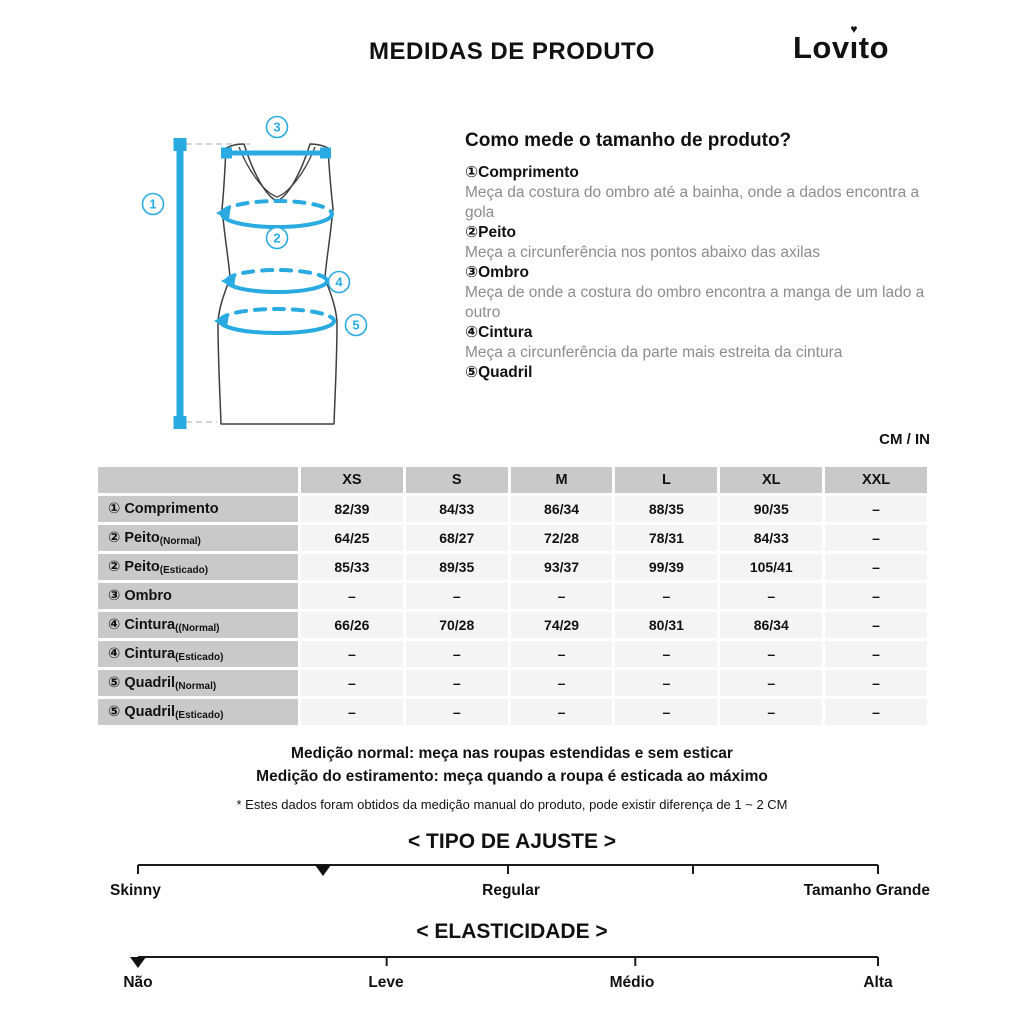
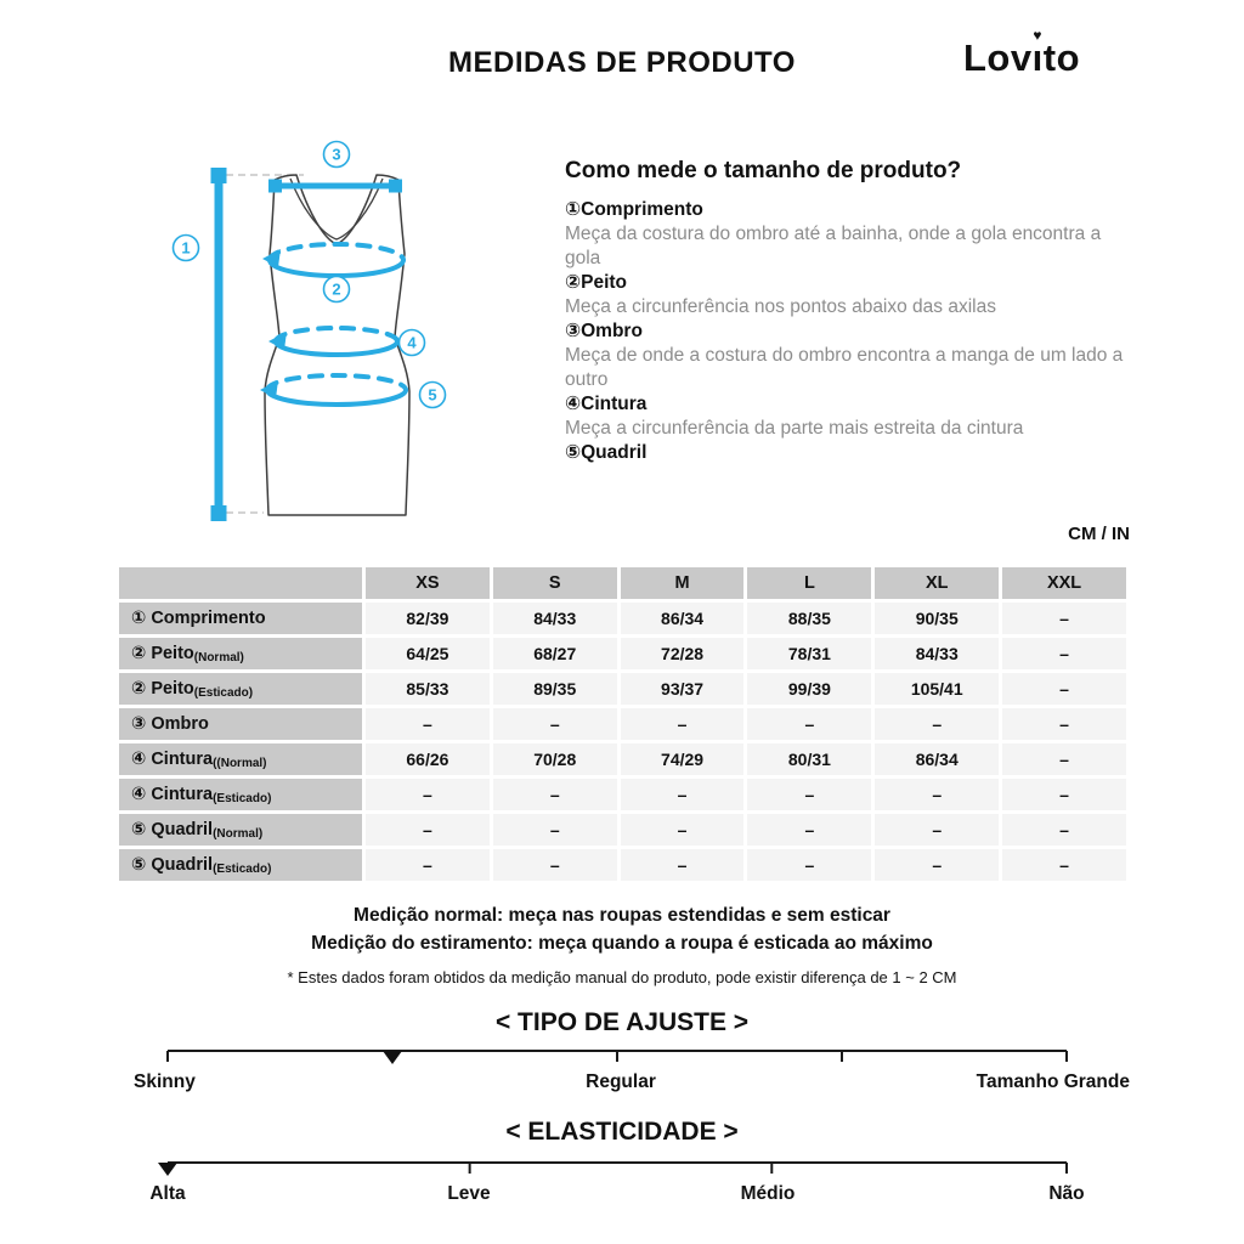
  MEDIDAS DE PRODUTO
  Lovı
  ♥
  to
  1
  2
  3
  4
  5
  Como mede o tamanho de produto?
  ①Comprimento
- Meça da costura do ombro até a bainha, onde a dados encontra a gola
+ Meça da costura do ombro até a bainha, onde a gola encontra a gola
  ②Peito
  Meça a circunferência nos pontos abaixo das axilas
  ③Ombro
  Meça de onde a costura do ombro encontra a manga de um lado a outro
  ④Cintura
  Meça a circunferência da parte mais estreita da cintura
  ⑤Quadril
  CM / IN
  	XS	S	M	L	XL	XXL
  ① Comprimento	82/39	84/33	86/34	88/35	90/35	–
  ② Peito(Normal)	64/25	68/27	72/28	78/31	84/33	–
  ② Peito(Esticado)	85/33	89/35	93/37	99/39	105/41	–
  ③ Ombro	–	–	–	–	–	–
  ④ Cintura((Normal)	66/26	70/28	74/29	80/31	86/34	–
  ④ Cintura(Esticado)	–	–	–	–	–	–
  ⑤ Quadril(Normal)	–	–	–	–	–	–
  ⑤ Quadril(Esticado)	–	–	–	–	–	–
  Medição normal: meça nas roupas estendidas e sem esticar
  Medição do estiramento: meça quando a roupa é esticada ao máximo
  * Estes dados foram obtidos da medição manual do produto, pode existir diferença de 1 ~ 2 CM
  < TIPO DE AJUSTE >
  Skinny
  Regular
  Tamanho Grande
  < ELASTICIDADE >
- Não
+ Alta
  Leve
  Médio
- Alta
+ Não
